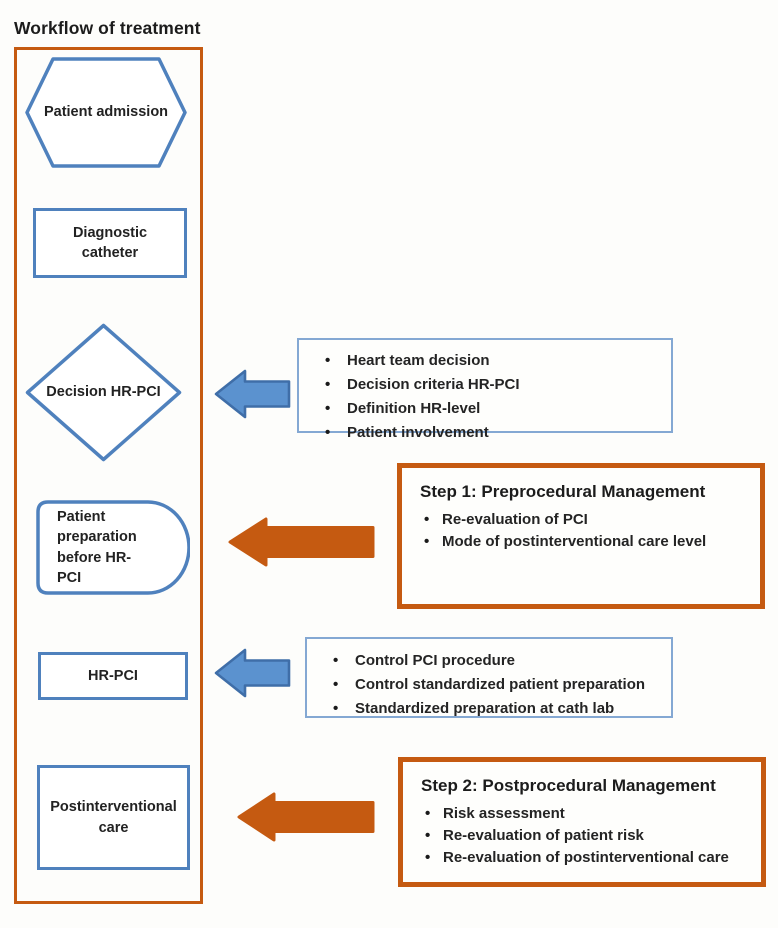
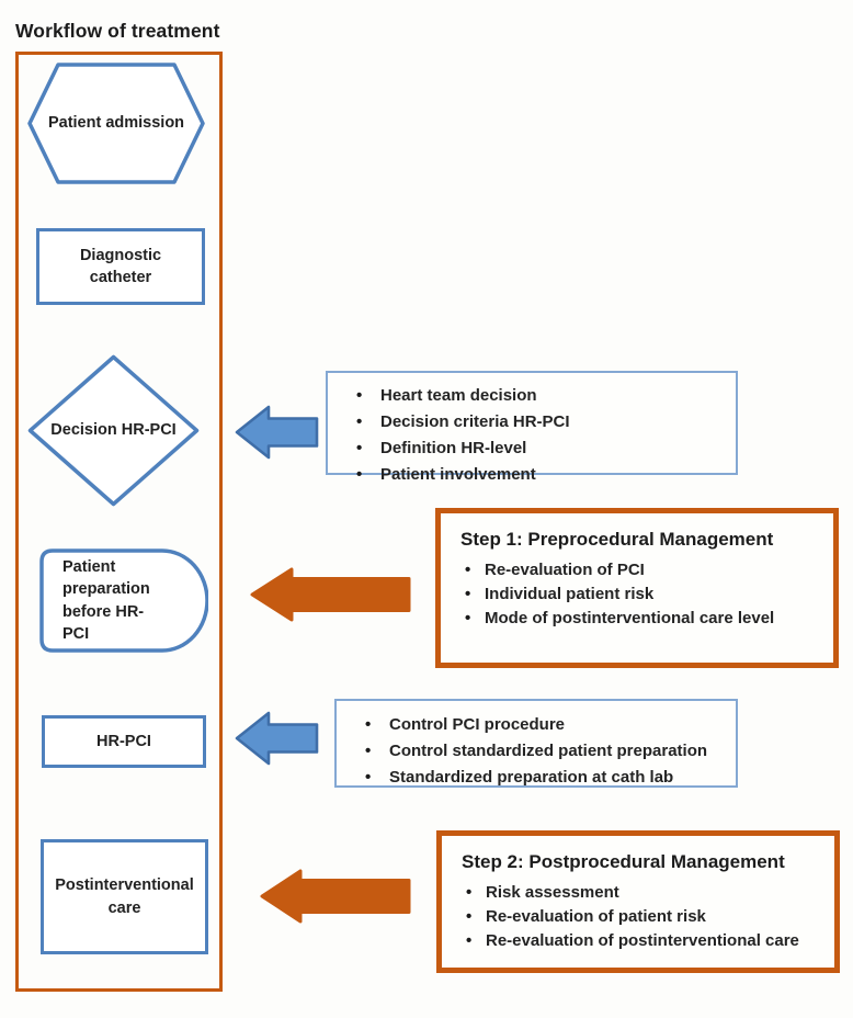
  Workflow of treatment
  Patient admission
  Diagnostic catheter
  Decision HR-PCI
  Patient preparation before HR-PCI
  HR-PCI
  Postinterventional care
  Heart team decision
  Decision criteria HR-PCI
  Definition HR-level
  Patient involvement
  Step 1: Preprocedural Management
  Re-evaluation of PCI
+ Individual patient risk
  Mode of postinterventional care level
  Control PCI procedure
  Control standardized patient preparation
  Standardized preparation at cath lab
  Step 2: Postprocedural Management
  Risk assessment
  Re-evaluation of patient risk
  Re-evaluation of postinterventional care
